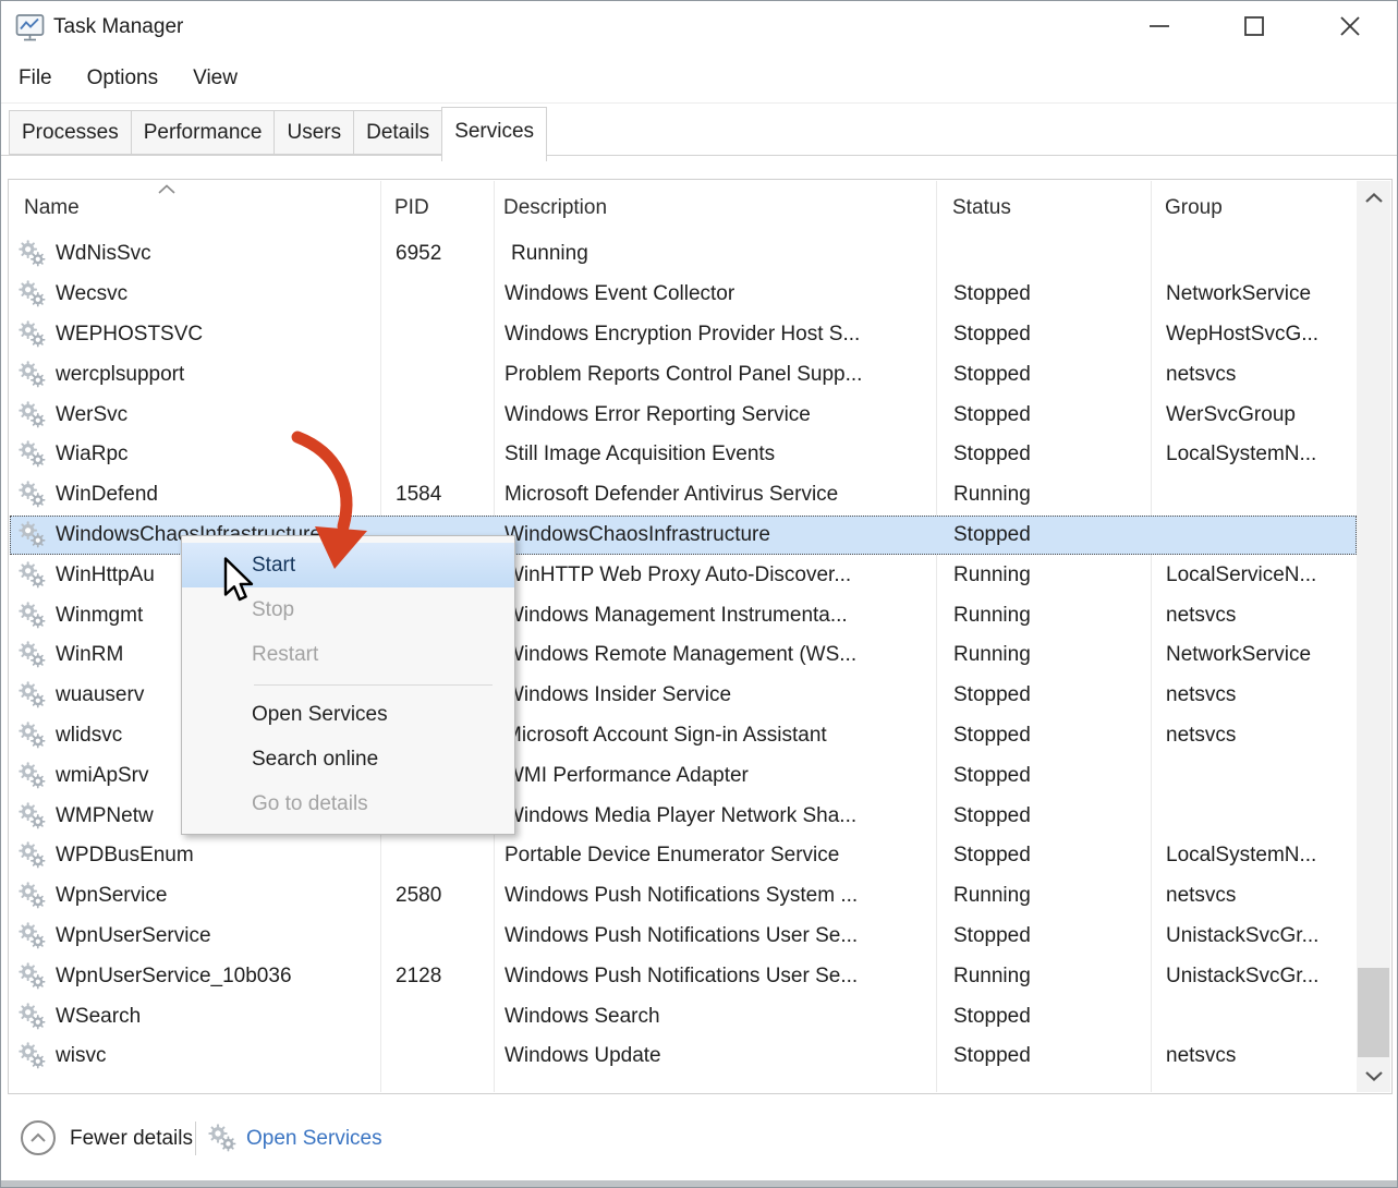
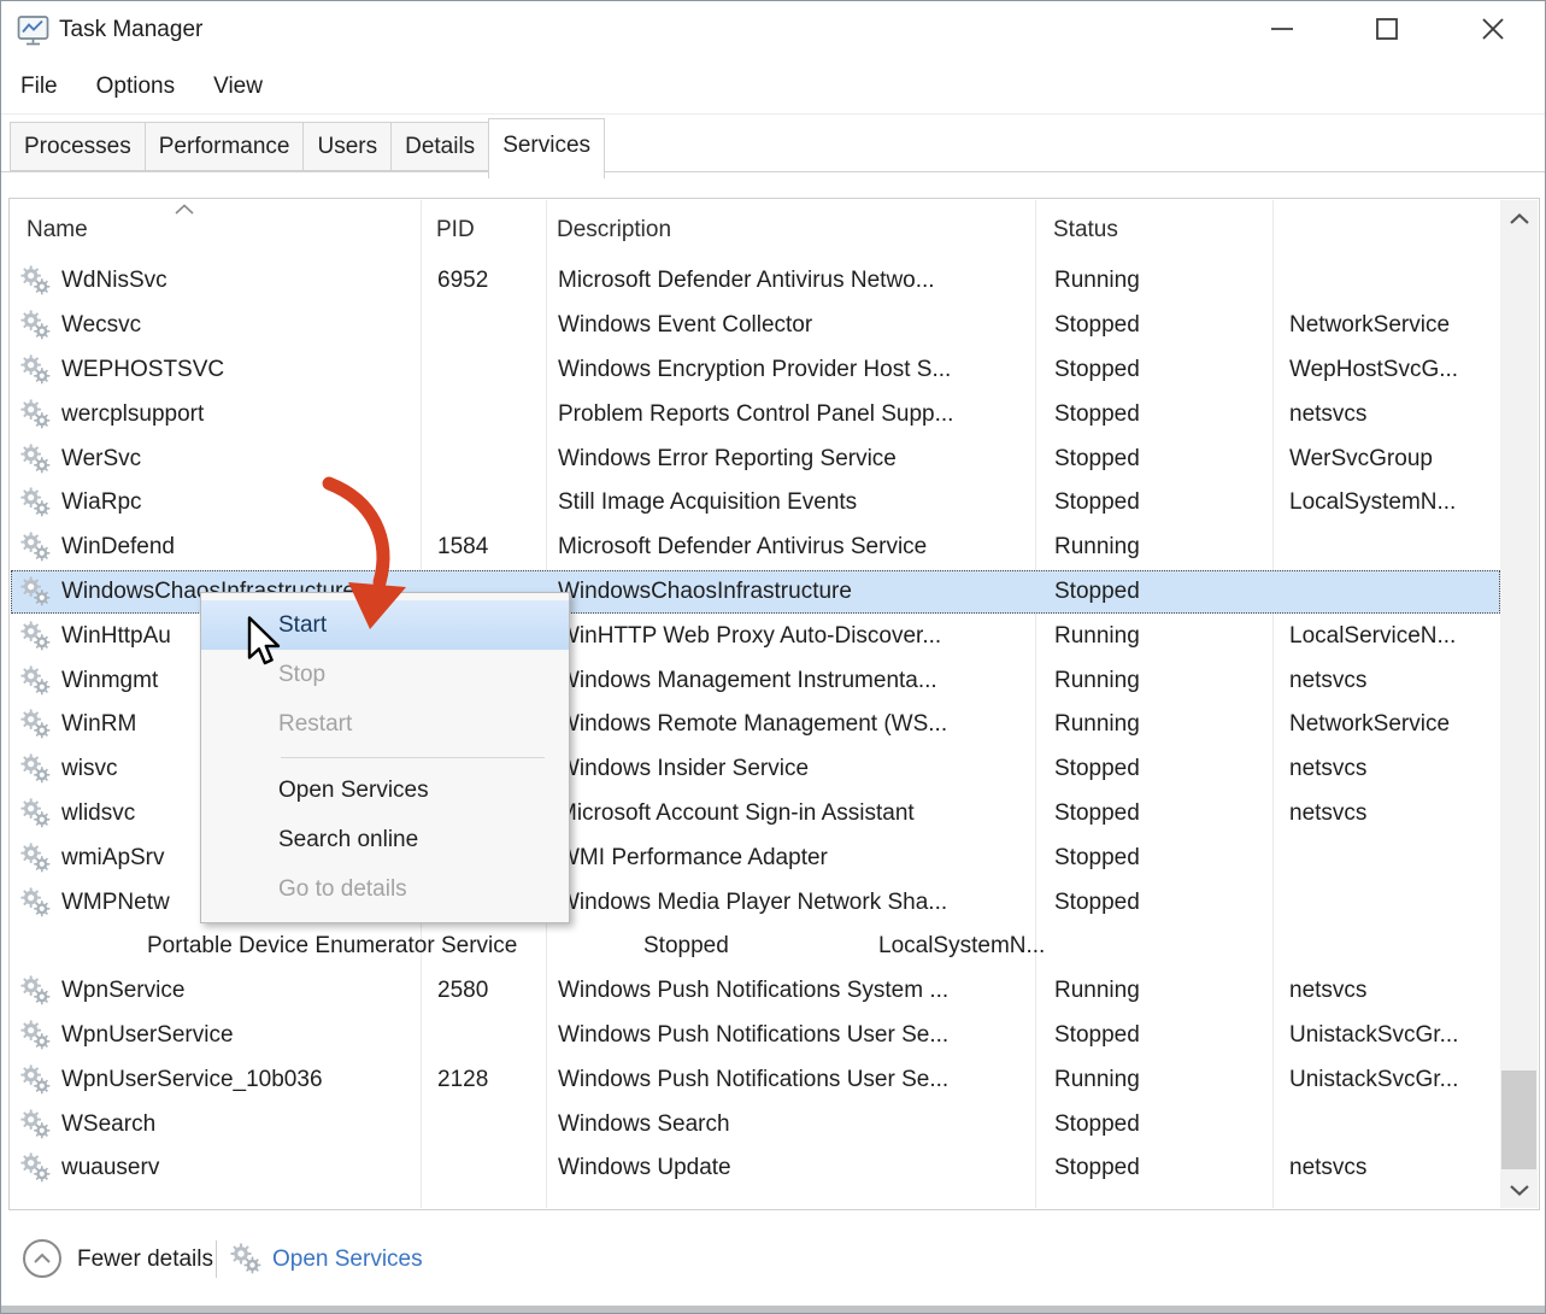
  Task Manager
  File
  Options
  View
  Processes
  Performance
  Users
  Details
  Services
  Name
  PID
  Description
  Status
- Group
  WdNisSvc
  6952
+ Microsoft Defender Antivirus Netwo...
  Running
  Wecsvc
  Windows Event Collector
  Stopped
  NetworkService
  WEPHOSTSVC
  Windows Encryption Provider Host S...
  Stopped
  WepHostSvcG...
  wercplsupport
  Problem Reports Control Panel Supp...
  Stopped
  netsvcs
  WerSvc
  Windows Error Reporting Service
  Stopped
  WerSvcGroup
  WiaRpc
  Still Image Acquisition Events
  Stopped
  LocalSystemN...
  WinDefend
  1584
  Microsoft Defender Antivirus Service
  Running
  indowsChaosInfrastructure
  Stopped
  WinHttpAu
  inHTTP Web Proxy Auto-Discover...
  Running
  LocalServiceN...
  Winmgmt
  indows Management Instrumenta...
  Running
  netsvcs
  WinRM
  indows Remote Management (WS...
  Running
  NetworkService
- wuauserv
+ wisvc
  indows Insider Service
  Stopped
  netsvcs
  wlidsvc
  icrosoft Account Sign-in Assistant
  Stopped
  netsvcs
  wmiApSrv
  MI Performance Adapter
  Stopped
  WMPNetw
  indows Media Player Network Sha...
  Stopped
- WPDBusEnum
  Portable Device Enumerator Service
  Stopped
  LocalSystemN...
  WpnService
  2580
  Windows Push Notifications System ...
  Running
  netsvcs
  WpnUserService
  Windows Push Notifications User Se...
  Stopped
  UnistackSvcGr...
  WpnUserService_10b036
  2128
  Windows Push Notifications User Se...
  Running
  UnistackSvcGr...
  WSearch
  Windows Search
  Stopped
- wisvc
+ wuauserv
  Windows Update
  Stopped
  netsvcs
  Start
  Stop
  Restart
  Open Services
  Search online
  Go to details
  Fewer details
  Open Services
